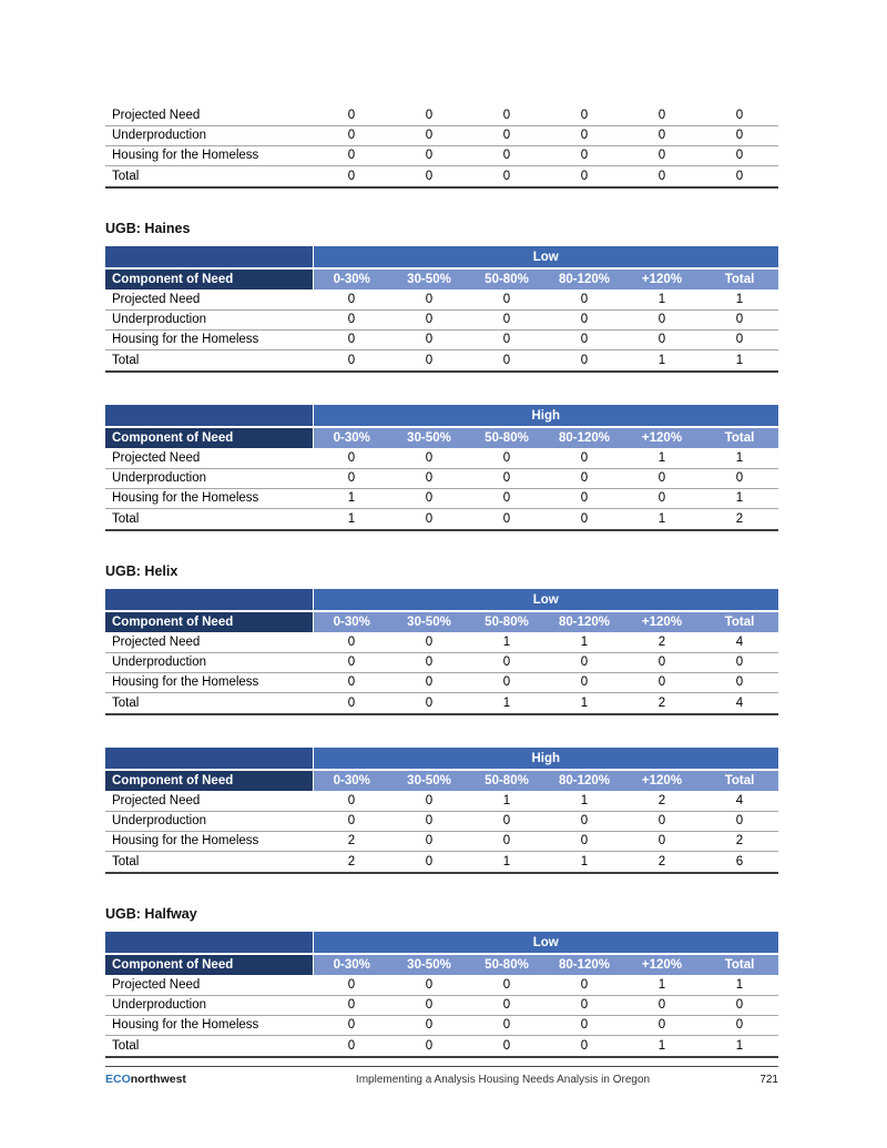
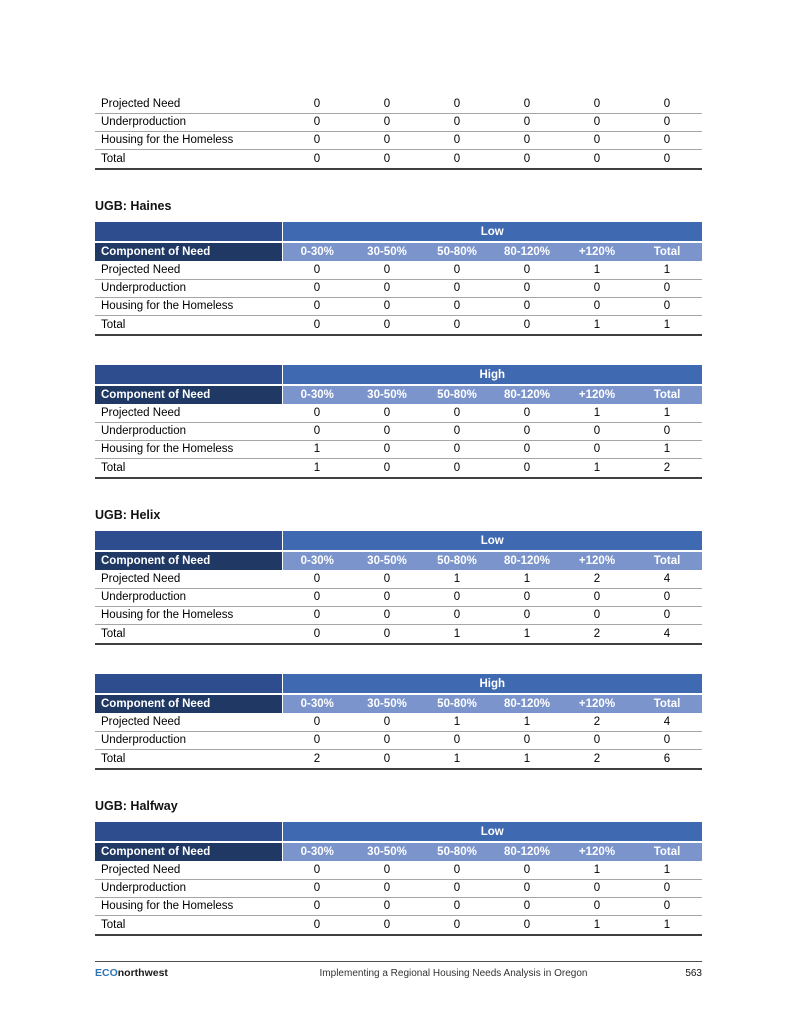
  Projected Need	0	0	0	0	0	0
  Underproduction	0	0	0	0	0	0
  Housing for the Homeless	0	0	0	0	0	0
  Total	0	0	0	0	0	0
  UGB: Haines
  	Low
  Component of Need	0-30%	30-50%	50-80%	80-120%	+120%	Total
  Projected Need	0	0	0	0	1	1
  Underproduction	0	0	0	0	0	0
  Housing for the Homeless	0	0	0	0	0	0
  Total	0	0	0	0	1	1
  	High
  Component of Need	0-30%	30-50%	50-80%	80-120%	+120%	Total
  Projected Need	0	0	0	0	1	1
  Underproduction	0	0	0	0	0	0
  Housing for the Homeless	1	0	0	0	0	1
  Total	1	0	0	0	1	2
  UGB: Helix
  	Low
  Component of Need	0-30%	30-50%	50-80%	80-120%	+120%	Total
  Projected Need	0	0	1	1	2	4
  Underproduction	0	0	0	0	0	0
  Housing for the Homeless	0	0	0	0	0	0
  Total	0	0	1	1	2	4
  	High
  Component of Need	0-30%	30-50%	50-80%	80-120%	+120%	Total
  Projected Need	0	0	1	1	2	4
  Underproduction	0	0	0	0	0	0
- Housing for the Homeless	2	0	0	0	0	2
  Total	2	0	1	1	2	6
  UGB: Halfway
  	Low
  Component of Need	0-30%	30-50%	50-80%	80-120%	+120%	Total
  Projected Need	0	0	0	0	1	1
  Underproduction	0	0	0	0	0	0
  Housing for the Homeless	0	0	0	0	0	0
  Total	0	0	0	0	1	1
  ECOnorthwest
- Implementing a Analysis Housing Needs Analysis in Oregon
+ Implementing a Regional Housing Needs Analysis in Oregon
- 721
+ 563
